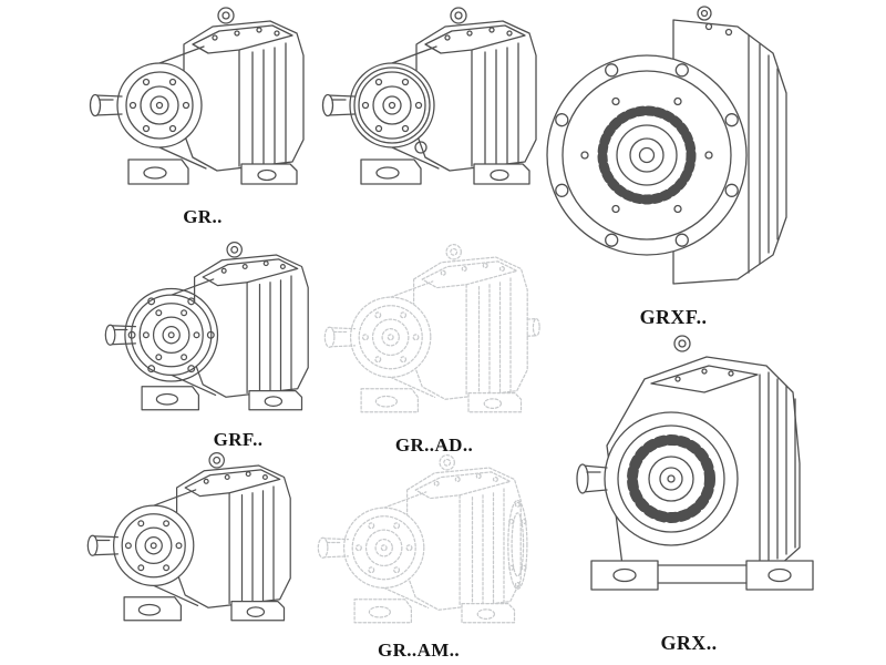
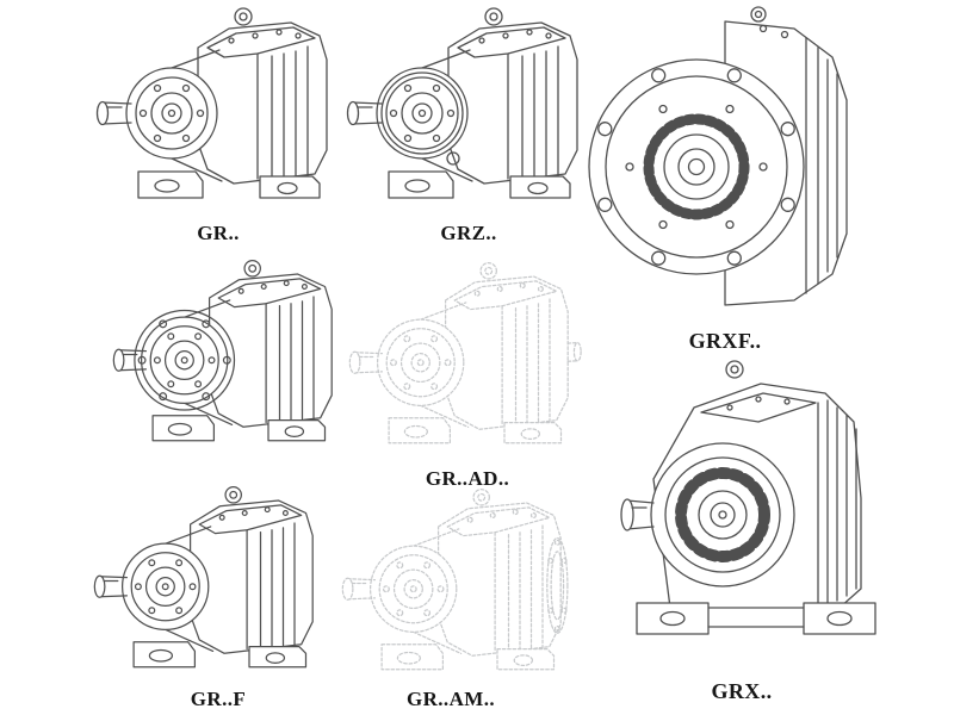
  GR..
+ GRZ..
  GRXF..
- GRF..
  GR..AD..
+ GR..F
  GR..AM..
  GRX..
